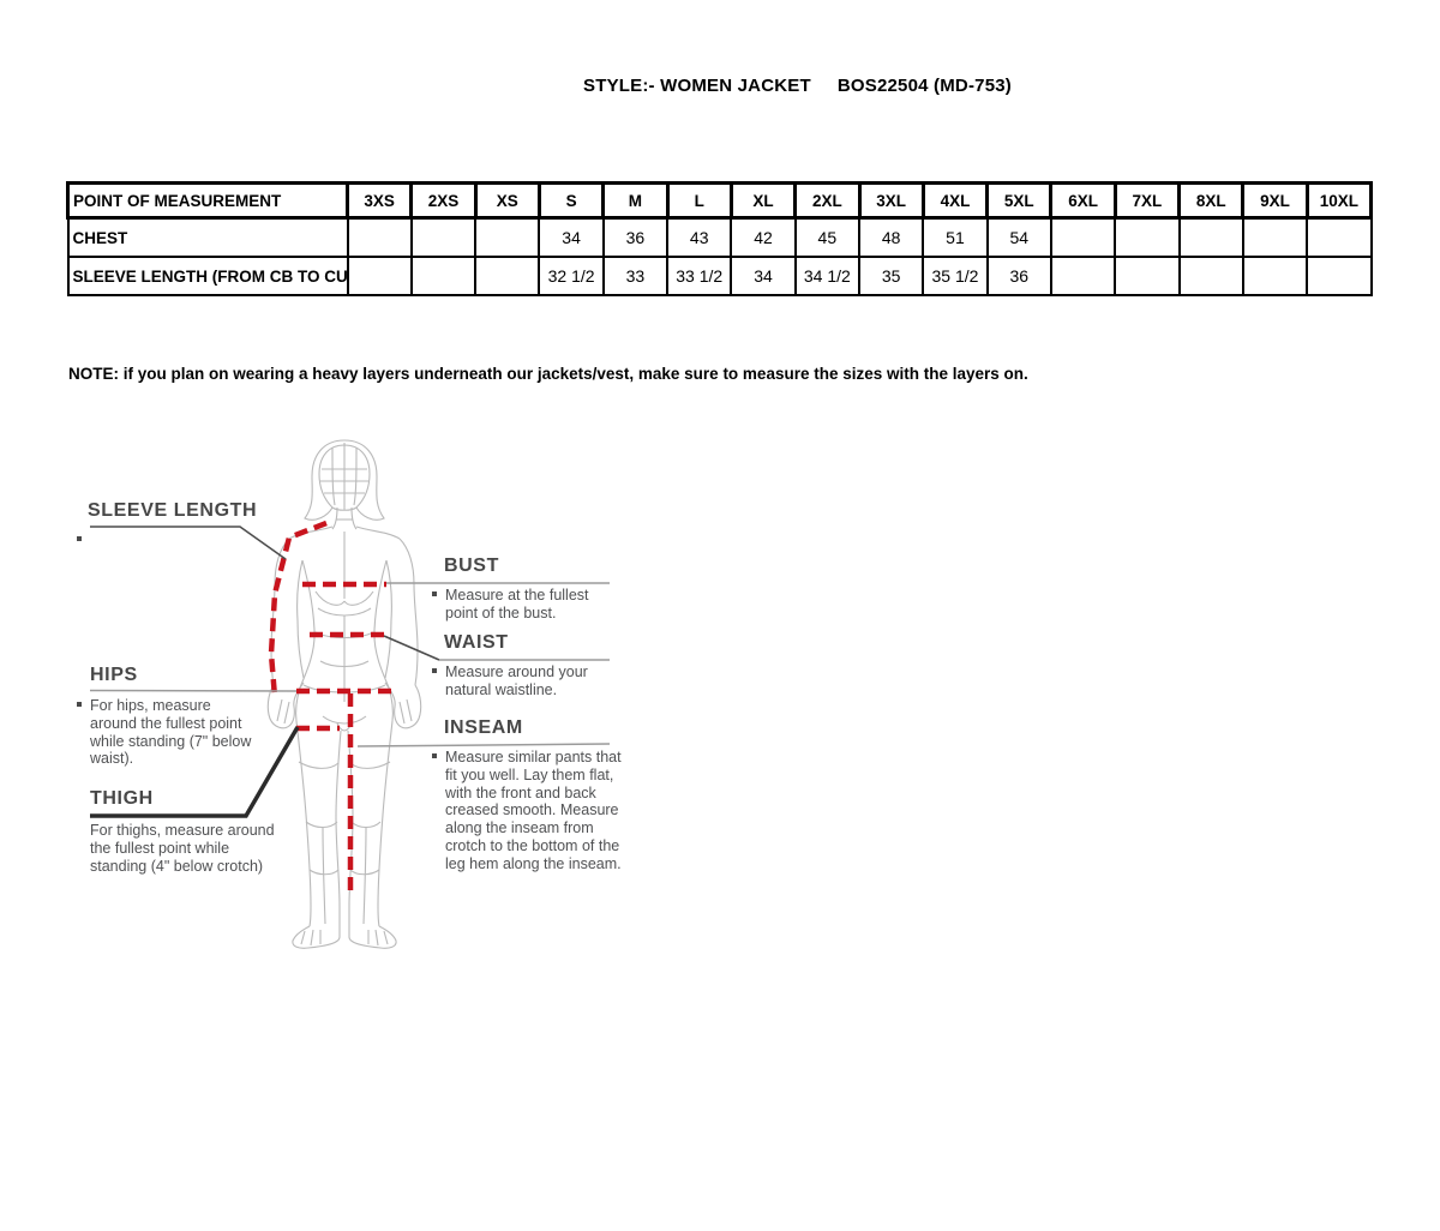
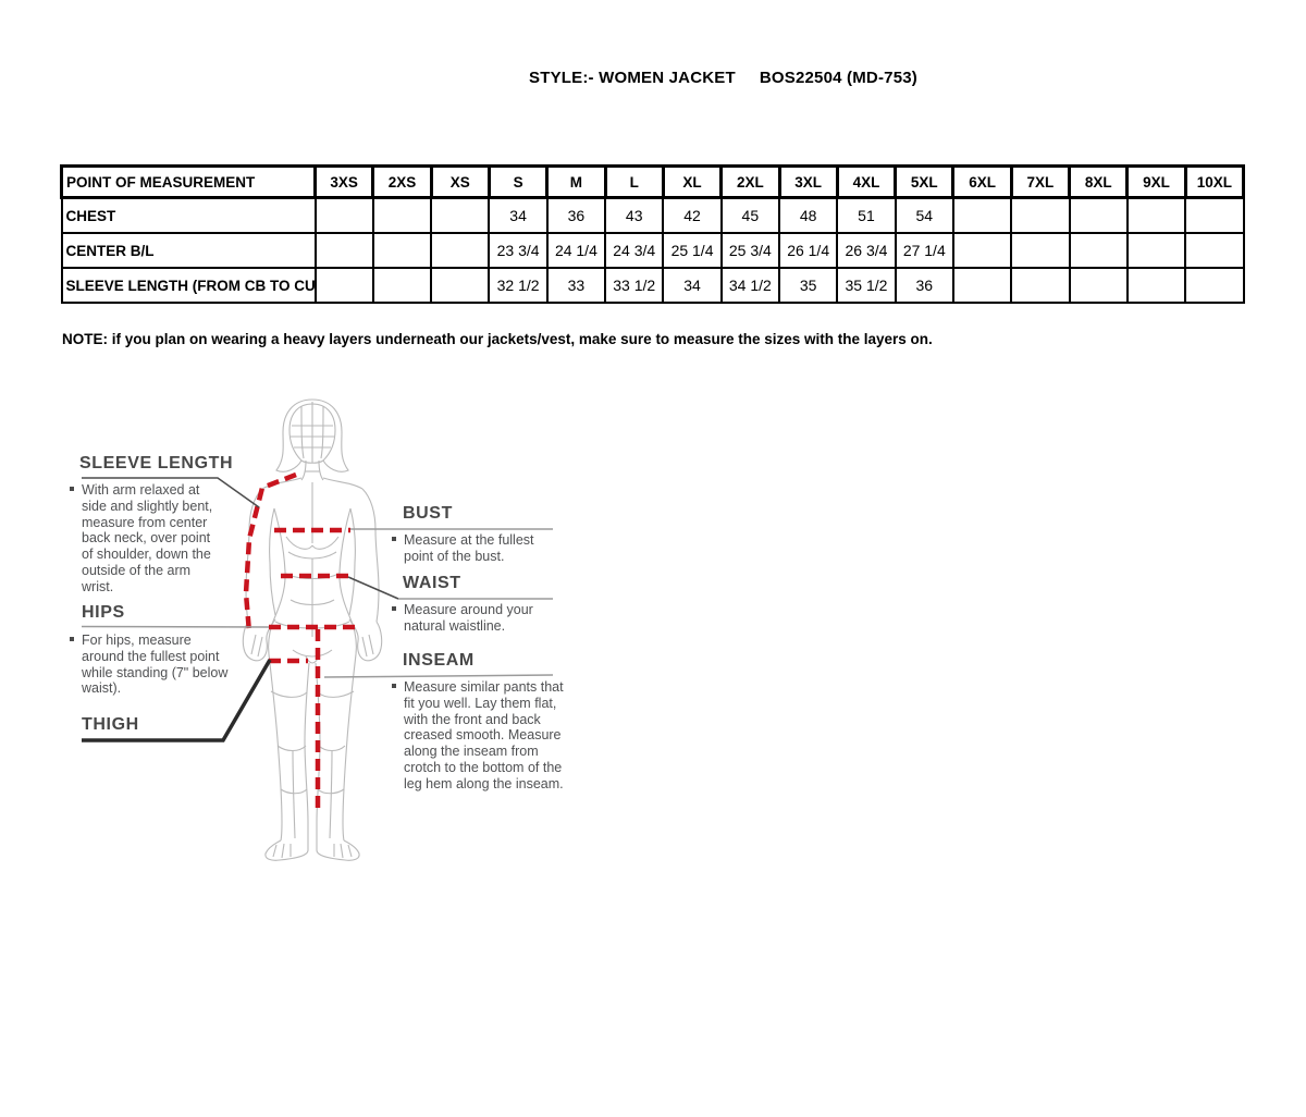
  STYLE:- WOMEN JACKET BOS22504 (MD-753)
  POINT OF MEASUREMENT	3XS	2XS	XS	S	M	L	XL	2XL	3XL	4XL	5XL	6XL	7XL	8XL	9XL	10XL
  CHEST				34	36	43	42	45	48	51	54
+ CENTER B/L				23 3/4	24 1/4	24 3/4	25 1/4	25 3/4	26 1/4	26 3/4	27 1/4
  SLEEVE LENGTH (FROM CB TO CU				32 1/2	33	33 1/2	34	34 1/2	35	35 1/2	36
  NOTE: if you plan on wearing a heavy layers underneath our jackets/vest, make sure to measure the sizes with the layers on.
  SLEEVE LENGTH
+ With arm relaxed at side and slightly bent, measure from center back neck, over point of shoulder, down the outside of the arm wrist.
  HIPS
  For hips, measure around the fullest point while standing (7" below waist).
  THIGH
- For thighs, measure around the fullest point while standing (4" below crotch)
  BUST
  Measure at the fullest point of the bust.
  WAIST
  Measure around your natural waistline.
  INSEAM
  Measure similar pants that fit you well. Lay them flat, with the front and back creased smooth. Measure along the inseam from crotch to the bottom of the leg hem along the inseam.
